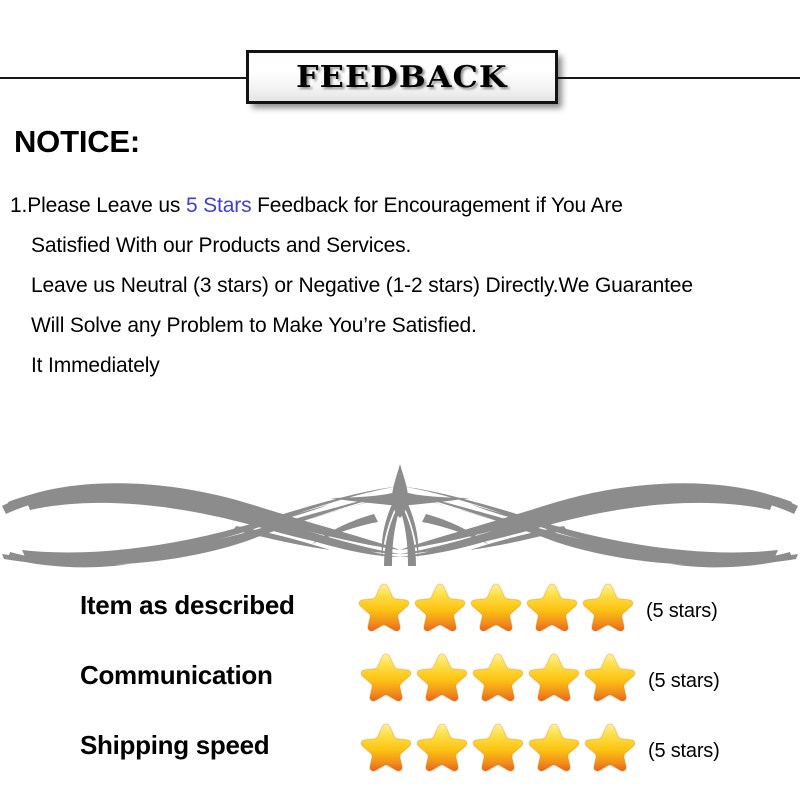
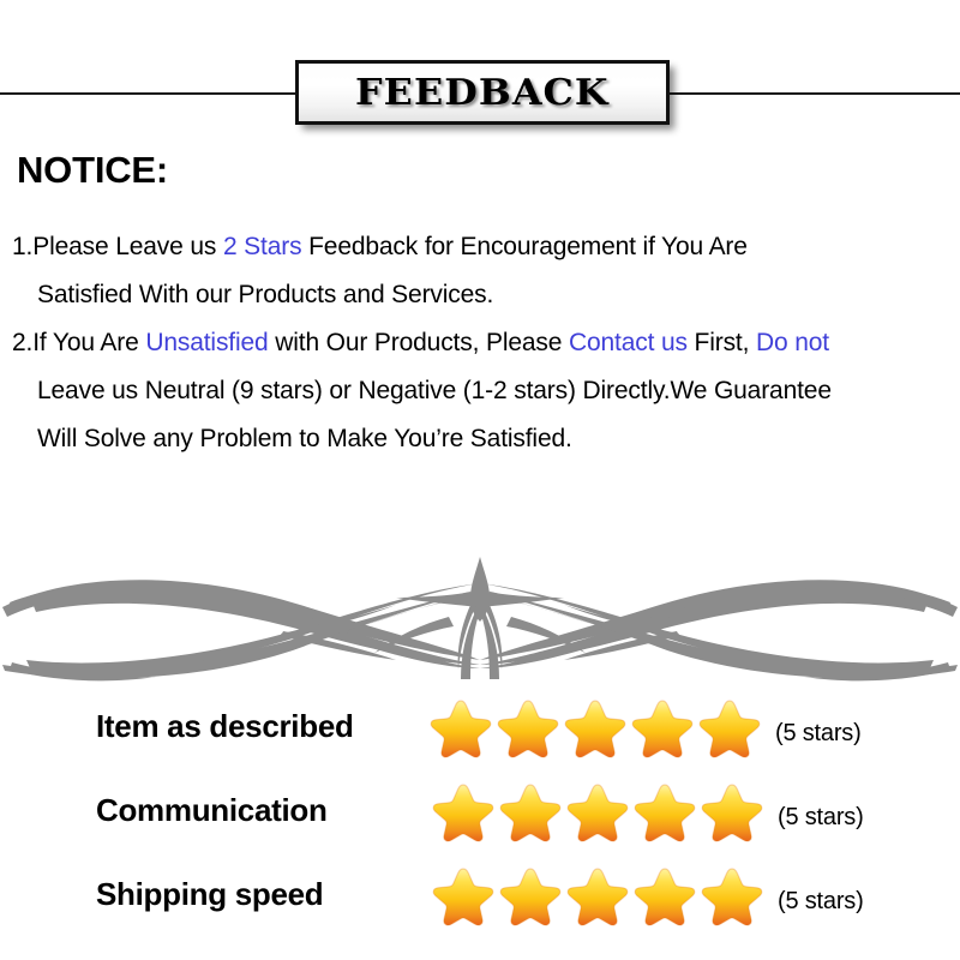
  FEEDBACK
  NOTICE:
- 1.Please Leave us 5 Stars Feedback for Encouragement if You Are
+ 1.Please Leave us 2 Stars Feedback for Encouragement if You Are
  Satisfied With our Products and Services.
+ 2.If You Are Unsatisfied with Our Products, Please Contact us First, Do not
- Leave us Neutral (3 stars) or Negative (1-2 stars) Directly.We Guarantee
+ Leave us Neutral (9 stars) or Negative (1-2 stars) Directly.We Guarantee
  Will Solve any Problem to Make You’re Satisfied.
- It Immediately
  Item as described
  (5 stars)
  Communication
  (5 stars)
  Shipping speed
  (5 stars)
